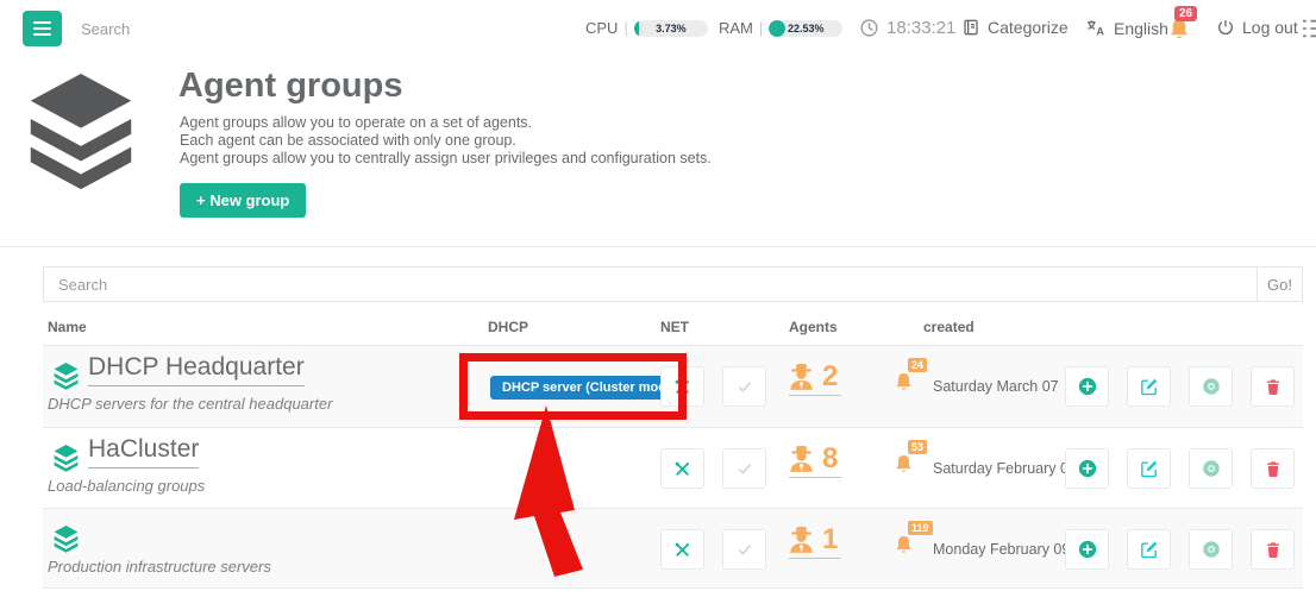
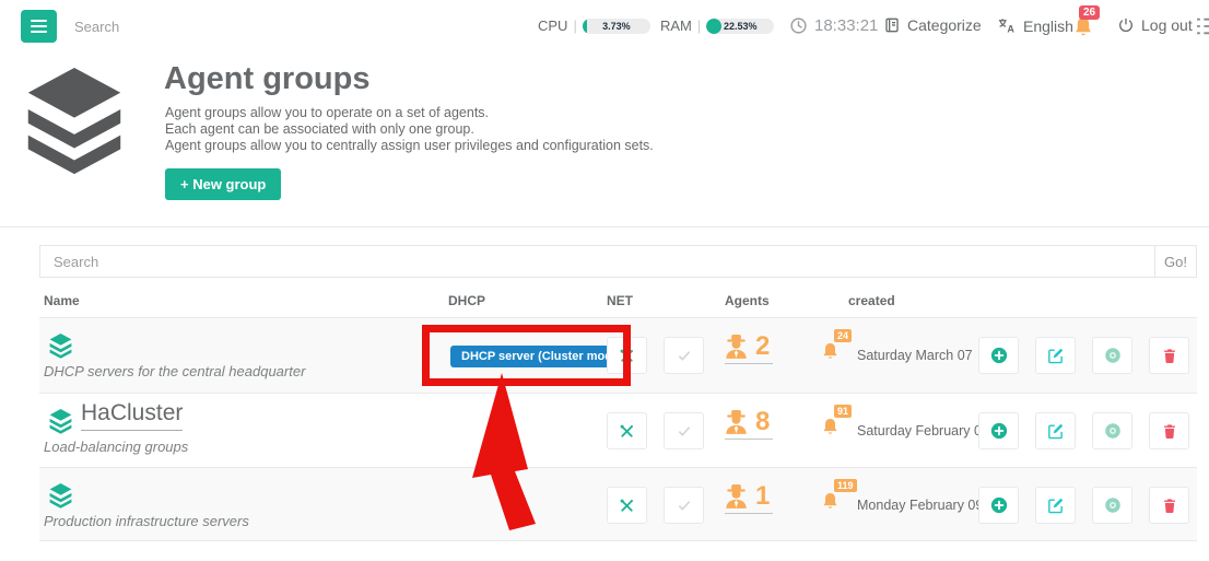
  Search
  CPU
  |
  3.73%
  RAM
  |
  22.53%
  18:33:21
  Categorize
  A
  English
  26
  Log out
  Agent groups
  Agent groups allow you to operate on a set of agents.
  Each agent can be associated with only one group.
  Agent groups allow you to centrally assign user privileges and configuration sets.
  + New group
  Search
  Go!
  Name
  DHCP
  NET
  Agents
  created
- DHCP Headquarter
  DHCP servers for the central headquarter
  DHCP server (Cluster mo
  2
  24
  Saturday March 07
  HaCluster
  Load-balancing groups
  8
- 53
+ 91
  Saturday February
  Production infrastructure servers
  1
  119
  Monday February 0
